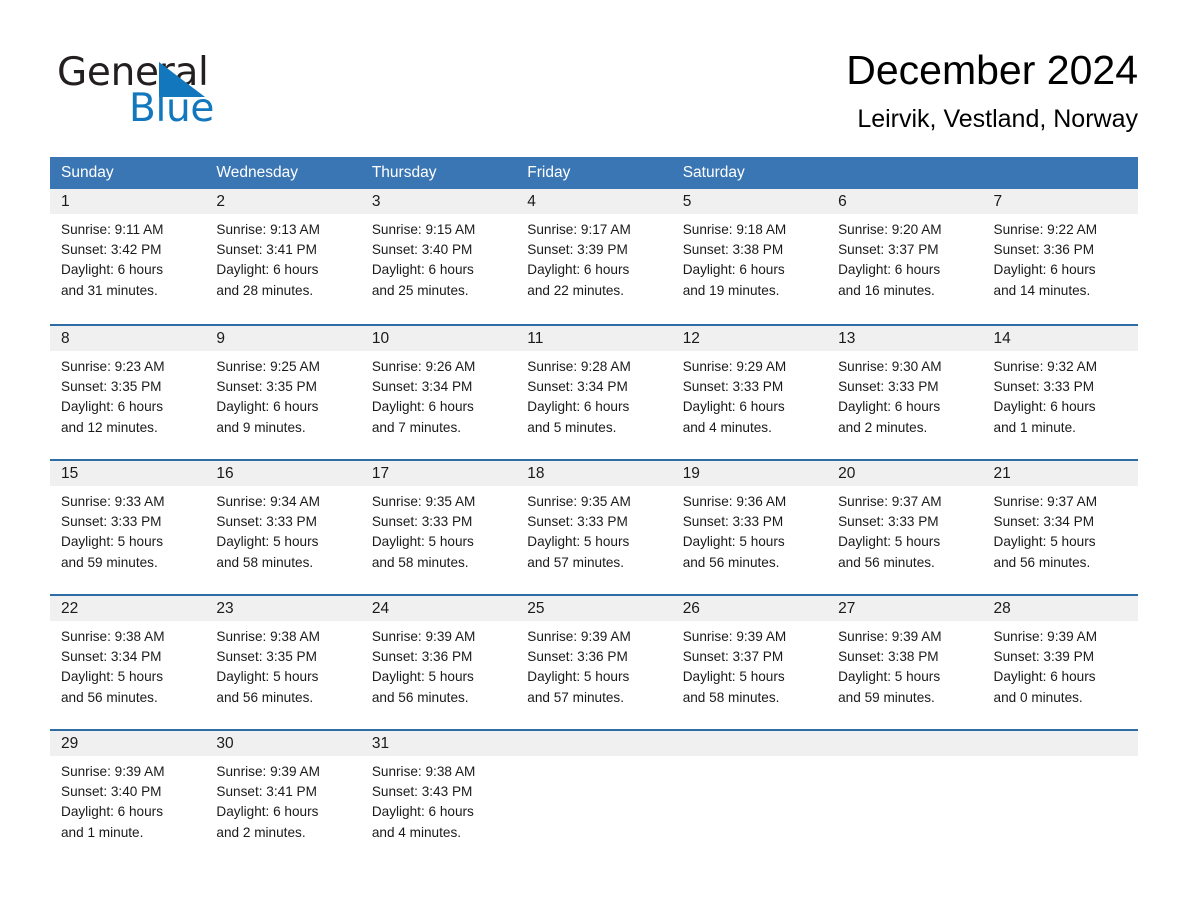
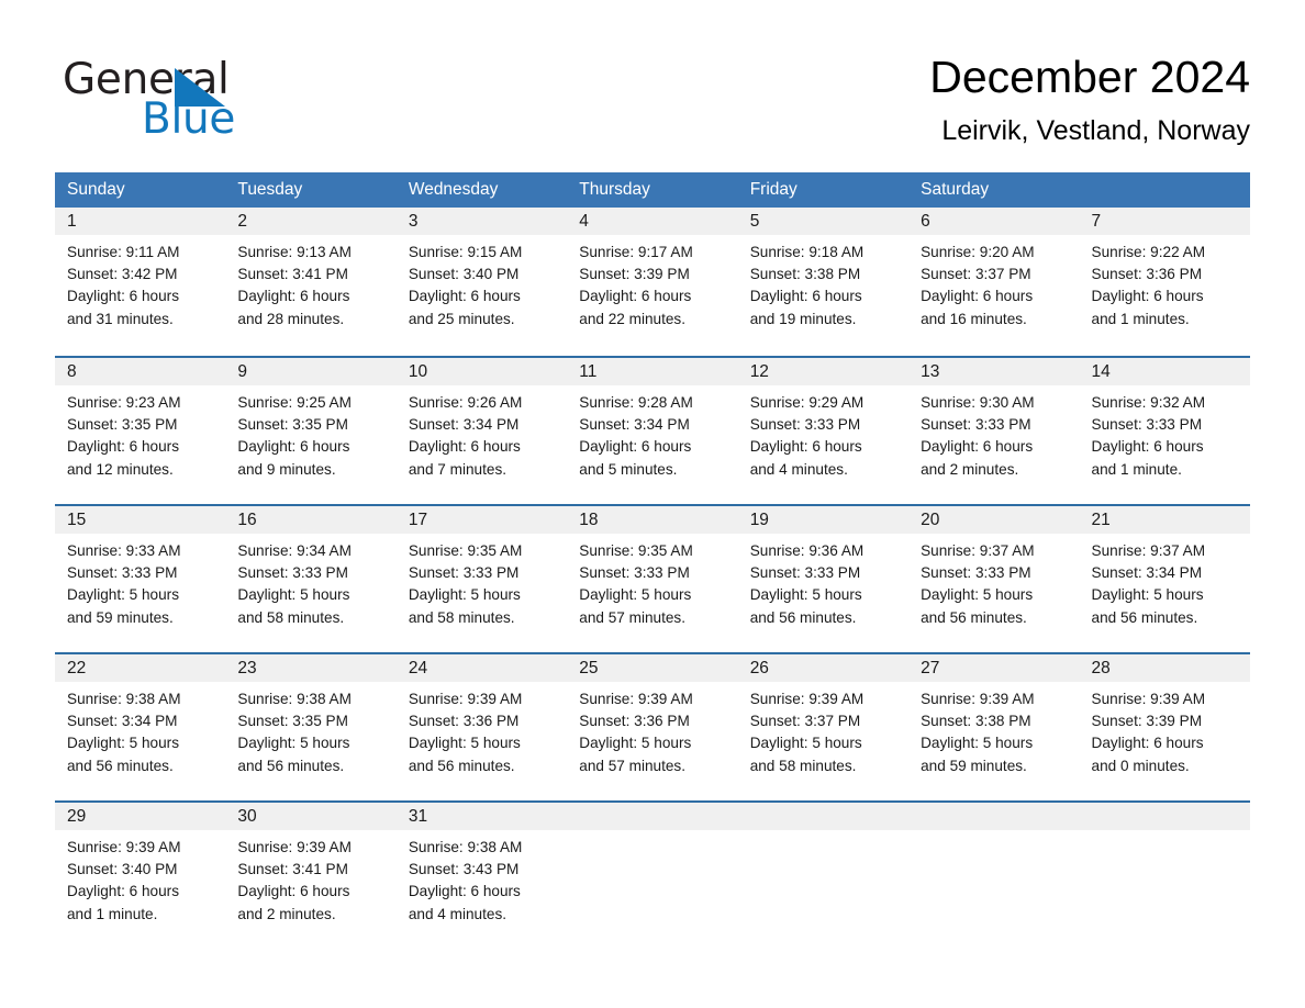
  Geneal
  Blue
  December 2024
  Leirvik, Vestland, Norway
  Sunday
+ Tuesday
  Wednesday
  Thursday
  Friday
  Saturday
  1
  Sunrise: 9:11 AM
  Sunset: 3:42 PM
  Daylight: 6 hours
  and 31 minutes.
  2
  Sunrise: 9:13 AM
  Sunset: 3:41 PM
  Daylight: 6 hours
  and 28 minutes.
  3
  Sunrise: 9:15 AM
  Sunset: 3:40 PM
  Daylight: 6 hours
  and 25 minutes.
  4
  Sunrise: 9:17 AM
  Sunset: 3:39 PM
  Daylight: 6 hours
  and 22 minutes.
  5
  Sunrise: 9:18 AM
  Sunset: 3:38 PM
  Daylight: 6 hours
  and 19 minutes.
  6
  Sunrise: 9:20 AM
  Sunset: 3:37 PM
  Daylight: 6 hours
  and 16 minutes.
  7
  Sunrise: 9:22 AM
  Sunset: 3:36 PM
  Daylight: 6 hours
- and 14 minutes.
+ and 1 minutes.
  8
  Sunrise: 9:23 AM
  Sunset: 3:35 PM
  Daylight: 6 hours
  and 12 minutes.
  9
  Sunrise: 9:25 AM
  Sunset: 3:35 PM
  Daylight: 6 hours
  and 9 minutes.
  10
  Sunrise: 9:26 AM
  Sunset: 3:34 PM
  Daylight: 6 hours
  and 7 minutes.
  11
  Sunrise: 9:28 AM
  Sunset: 3:34 PM
  Daylight: 6 hours
  and 5 minutes.
  12
  Sunrise: 9:29 AM
  Sunset: 3:33 PM
  Daylight: 6 hours
  and 4 minutes.
  13
  Sunrise: 9:30 AM
  Sunset: 3:33 PM
  Daylight: 6 hours
  and 2 minutes.
  14
  Sunrise: 9:32 AM
  Sunset: 3:33 PM
  Daylight: 6 hours
  and 1 minute.
  15
  Sunrise: 9:33 AM
  Sunset: 3:33 PM
  Daylight: 5 hours
  and 59 minutes.
  16
  Sunrise: 9:34 AM
  Sunset: 3:33 PM
  Daylight: 5 hours
  and 58 minutes.
  17
  Sunrise: 9:35 AM
  Sunset: 3:33 PM
  Daylight: 5 hours
  and 58 minutes.
  18
  Sunrise: 9:35 AM
  Sunset: 3:33 PM
  Daylight: 5 hours
  and 57 minutes.
  19
  Sunrise: 9:36 AM
  Sunset: 3:33 PM
  Daylight: 5 hours
  and 56 minutes.
  20
  Sunrise: 9:37 AM
  Sunset: 3:33 PM
  Daylight: 5 hours
  and 56 minutes.
  21
  Sunrise: 9:37 AM
  Sunset: 3:34 PM
  Daylight: 5 hours
  and 56 minutes.
  22
  Sunrise: 9:38 AM
  Sunset: 3:34 PM
  Daylight: 5 hours
  and 56 minutes.
  23
  Sunrise: 9:38 AM
  Sunset: 3:35 PM
  Daylight: 5 hours
  and 56 minutes.
  24
  Sunrise: 9:39 AM
  Sunset: 3:36 PM
  Daylight: 5 hours
  and 56 minutes.
  25
  Sunrise: 9:39 AM
  Sunset: 3:36 PM
  Daylight: 5 hours
  and 57 minutes.
  26
  Sunrise: 9:39 AM
  Sunset: 3:37 PM
  Daylight: 5 hours
  and 58 minutes.
  27
  Sunrise: 9:39 AM
  Sunset: 3:38 PM
  Daylight: 5 hours
  and 59 minutes.
  28
  Sunrise: 9:39 AM
  Sunset: 3:39 PM
  Daylight: 6 hours
  and 0 minutes.
  29
  Sunrise: 9:39 AM
  Sunset: 3:40 PM
  Daylight: 6 hours
  and 1 minute.
  30
  Sunrise: 9:39 AM
  Sunset: 3:41 PM
  Daylight: 6 hours
  and 2 minutes.
  31
  Sunrise: 9:38 AM
  Sunset: 3:43 PM
  Daylight: 6 hours
  and 4 minutes.
